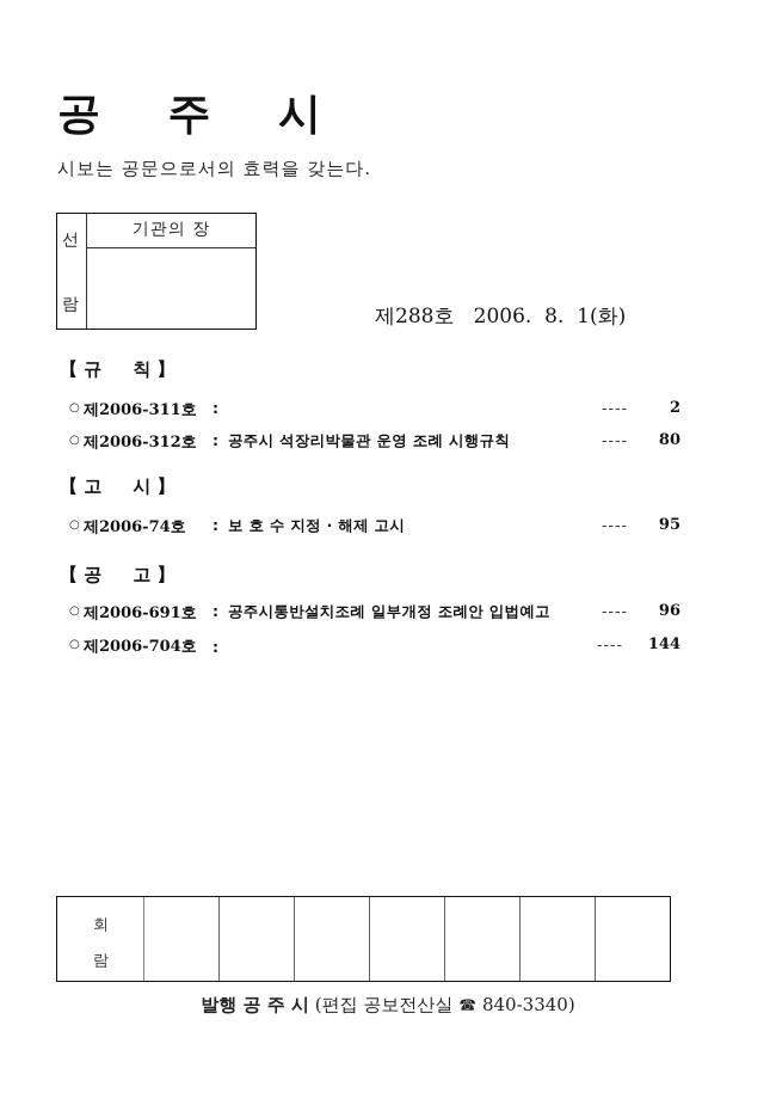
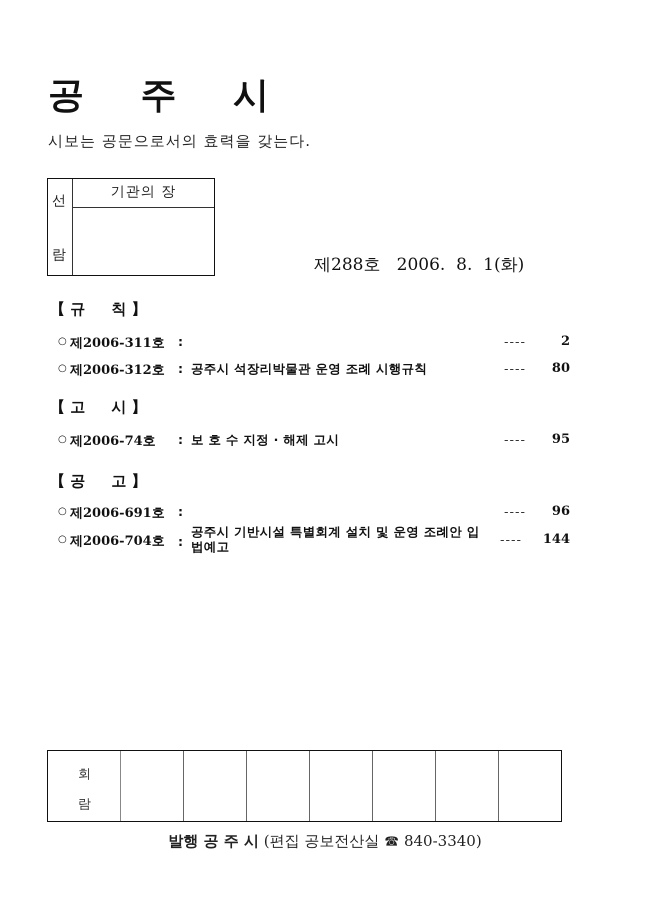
  공 주 시
  시보는 공문으로서의 효력을 갖는다.
  선
  람
  기관의 장
  제288호 2006. 8. 1(화)
  【 규 칙 】
  ○
  제2006-311호
  :
  ----
  2
  ○
  제2006-312호
  :
  공주시 석장리박물관 운영 조례 시행규칙
  ----
  80
  【 고 시 】
  ○
  제2006-74호
  :
  보 호 수 지정 · 해제 고시
  ----
  95
  【 공 고 】
  ○
  제2006-691호
  :
- 공주시통반설치조례 일부개정 조례안 입법예고
  ----
  96
  ○
  제2006-704호
  :
+ 공주시 기반시설 특별회계 설치 및 운영 조례안 입법예고
  ----
  144
  회
  람
  발행 공 주 시 (편집 공보전산실 ☎ 840-3340)
